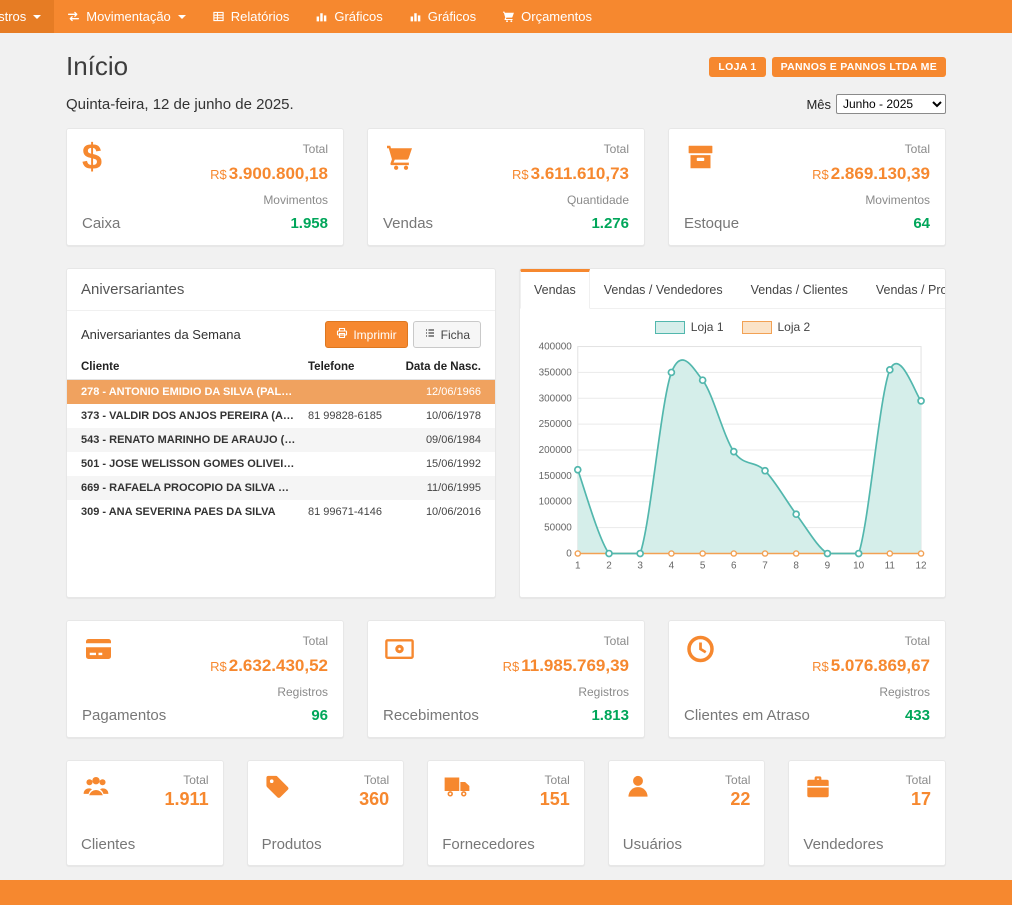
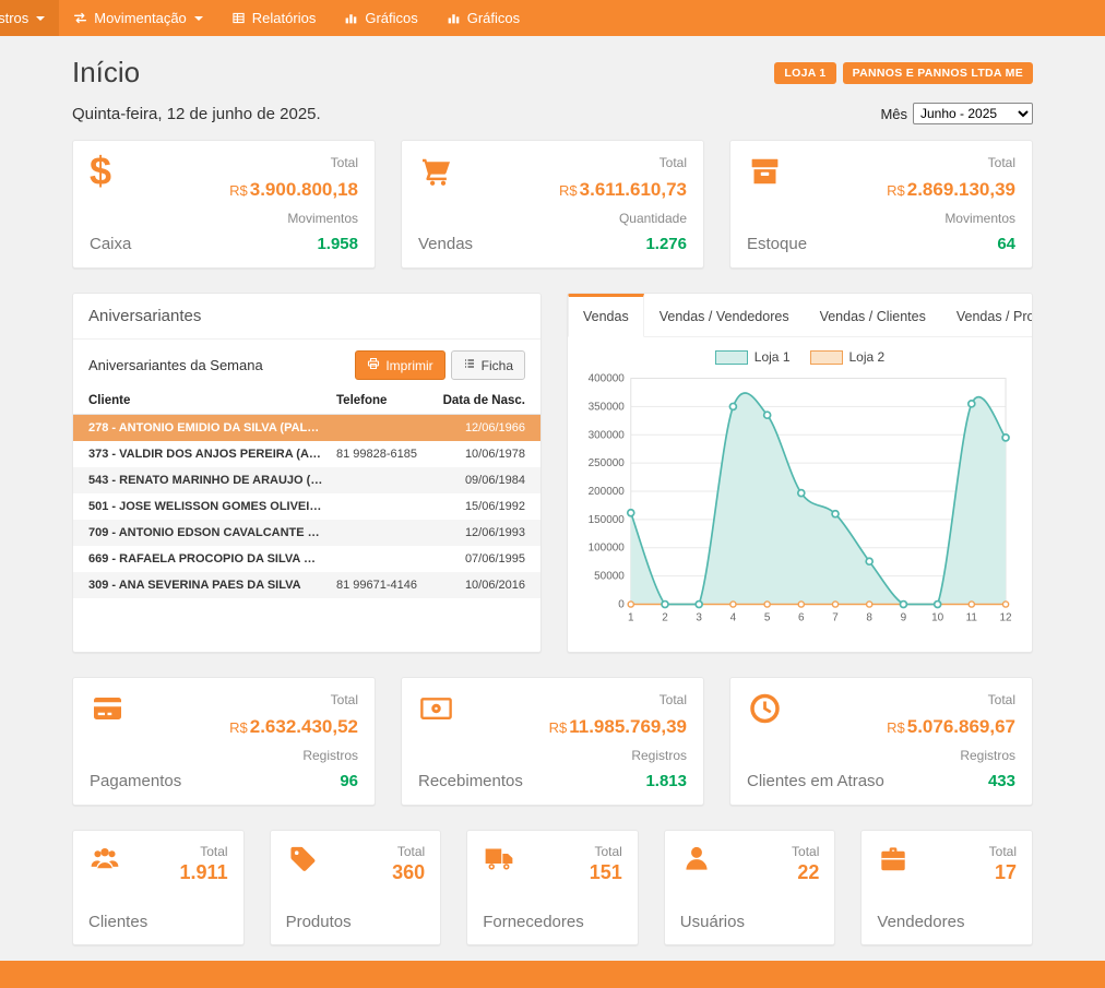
  Movimentação
  Relatórios
  Gráficos
  Gráficos
- Orçamentos
  Início
  LOJA 1
  PANNOS E PANNOS LTDA ME
  Quinta-feira, 12 de junho de 2025.
  Mês
  Junho - 2025
  $
  Caixa
  Total
  R$ 3.900.800,18
  Movimentos
  1.958
  Vendas
  Total
  R$ 3.611.610,73
  Quantidade
  1.276
  Estoque
  Total
  R$ 2.869.130,39
  Movimentos
  64
  Aniversariantes
  Aniversariantes da Semana
  Imprimir
  Ficha
  Cliente	Telefone	Data de Nasc.
  278 - ANTONIO EMIDIO DA SILVA (PALE...		12/06/1966
  373 - VALDIR DOS ANJOS PEREIRA (AN...	81 99828-6185	10/06/1978
  543 - RENATO MARINHO DE ARAUJO (F...		09/06/1984
  501 - JOSE WELISSON GOMES OLIVEIR...		15/06/1992
+ 709 - ANTONIO EDSON CAVALCANTE D...		12/06/1993
- 669 - RAFAELA PROCOPIO DA SILVA CA...		11/06/1995
+ 669 - RAFAELA PROCOPIO DA SILVA CA...		07/06/1995
  309 - ANA SEVERINA PAES DA SILVA	81 99671-4146	10/06/2016
  Vendas
  Vendas / Vendedores
  Vendas / Clientes
  Loja 1
  Loja 2
  0
  50000
  100000
  150000
  200000
  250000
  300000
  350000
  400000
  1
  2
  3
  4
  5
  6
  7
  8
  9
  10
  11
  12
  Pagamentos
  Total
  R$ 2.632.430,52
  Registros
  96
  Recebimentos
  Total
  R$ 11.985.769,39
  Registros
  1.813
  Clientes em Atraso
  Total
  R$ 5.076.869,67
  Registros
  433
  Clientes
  Total
  1.911
  Produtos
  Total
  360
  Fornecedores
  Total
  151
  Usuários
  Total
  22
  Vendedores
  Total
  17
